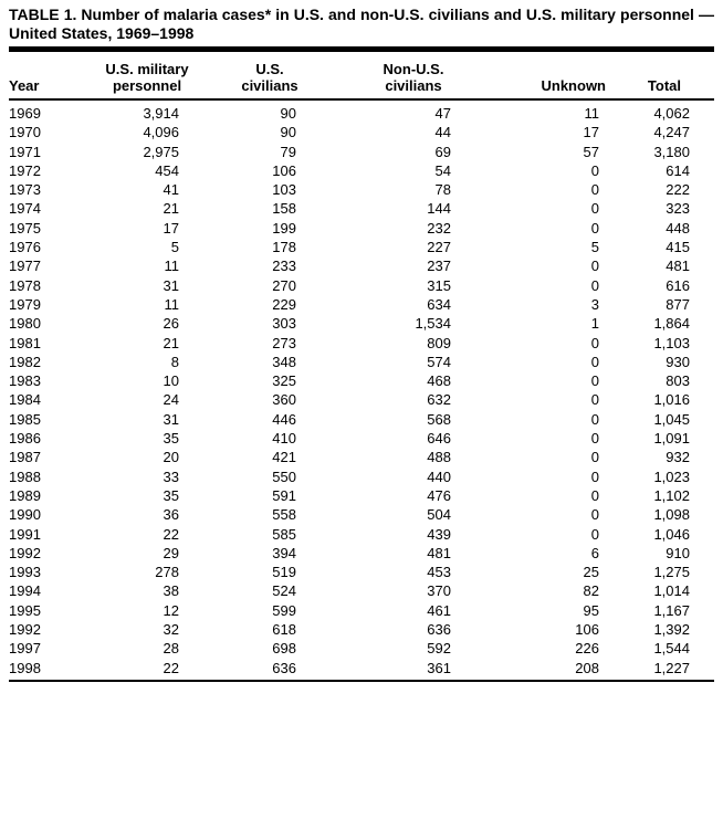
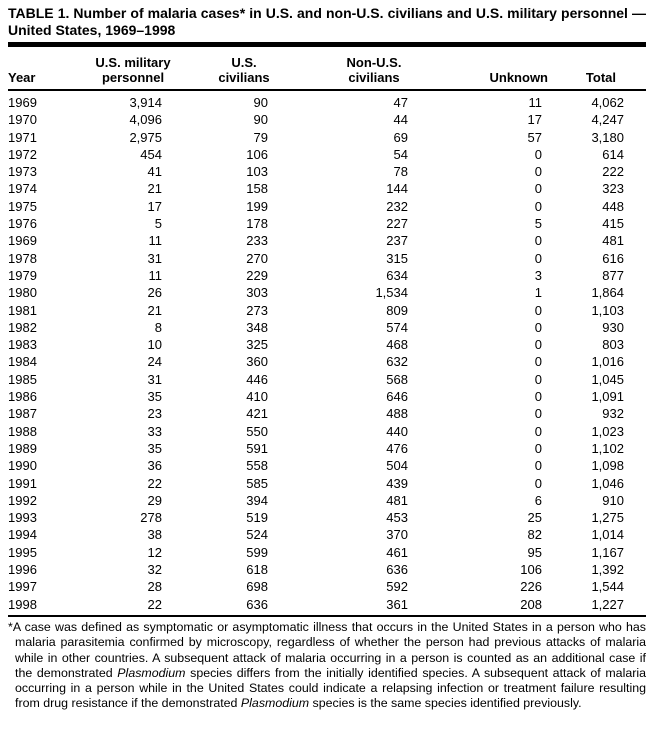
  TABLE 1. Number of malaria cases* in U.S. and non-U.S. civilians and U.S. military personnel — United States, 1969–1998
  Year	U.S. military personnel	U.S. civilians	Non-U.S. civilians	Unknown	Total
  1969	3,914	90	47	11	4,062
  1970	4,096	90	44	17	4,247
  1971	2,975	79	69	57	3,180
  1972	454	106	54	0	614
  1973	41	103	78	0	222
  1974	21	158	144	0	323
  1975	17	199	232	0	448
  1976	5	178	227	5	415
- 1977	11	233	237	0	481
+ 1969	11	233	237	0	481
  1978	31	270	315	0	616
  1979	11	229	634	3	877
  1980	26	303	1,534	1	1,864
  1981	21	273	809	0	1,103
  1982	8	348	574	0	930
  1983	10	325	468	0	803
  1984	24	360	632	0	1,016
  1985	31	446	568	0	1,045
  1986	35	410	646	0	1,091
- 1987	20	421	488	0	932
+ 1987	23	421	488	0	932
  1988	33	550	440	0	1,023
  1989	35	591	476	0	1,102
  1990	36	558	504	0	1,098
  1991	22	585	439	0	1,046
  1992	29	394	481	6	910
  1993	278	519	453	25	1,275
  1994	38	524	370	82	1,014
  1995	12	599	461	95	1,167
- 1992	32	618	636	106	1,392
+ 1996	32	618	636	106	1,392
  1997	28	698	592	226	1,544
  1998	22	636	361	208	1,227
+ *A case was defined as symptomatic or asymptomatic illness that occurs in the United States in a person who has malaria parasitemia confirmed by microscopy, regardless of whether the person had previous attacks of malaria while in other countries. A subsequent attack of malaria occurring in a person is counted as an additional case if the demonstrated Plasmodium species differs from the initially identified species. A subsequent attack of malaria occurring in a person while in the United States could indicate a relapsing infection or treatment failure resulting from drug resistance if the demonstrated Plasmodium species is the same species identified previously.
